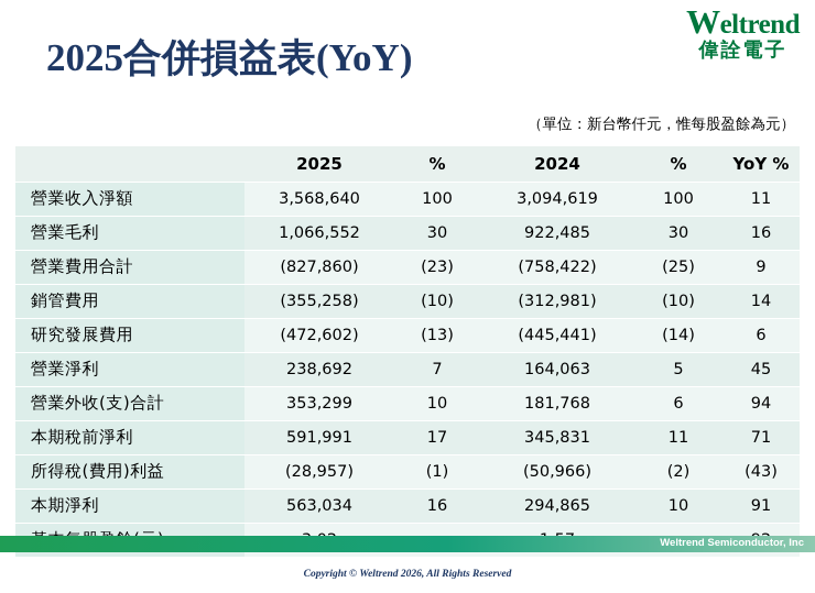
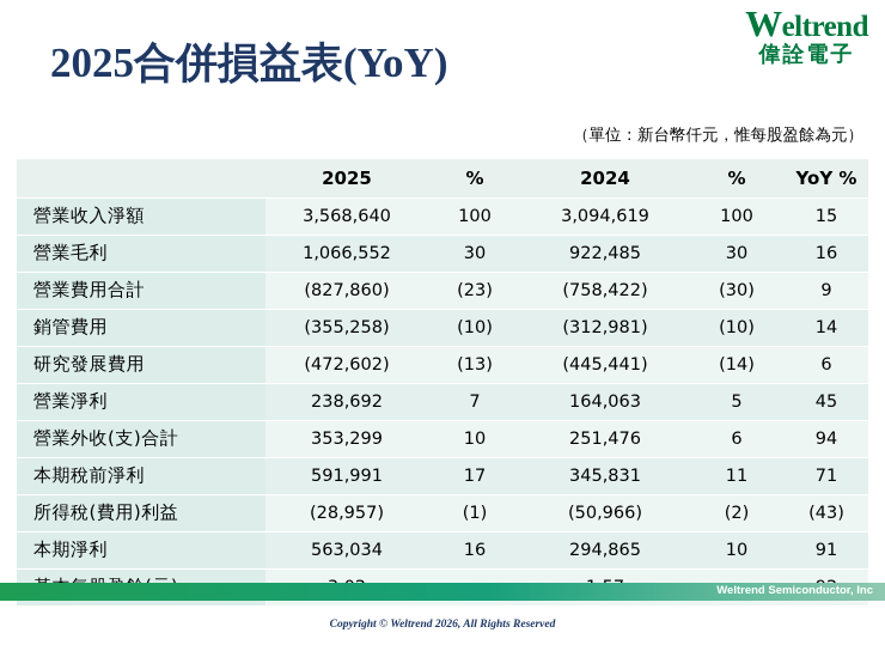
  Weltrend
  偉詮電子
  2025合併損益表(YoY)
  （單位：新台幣仟元，惟每股盈餘為元）
  	2025	%	2024	%	YoY %
- 營業收入淨額	3,568,640	100	3,094,619	100	11
+ 營業收入淨額	3,568,640	100	3,094,619	100	15
  營業毛利	1,066,552	30	922,485	30	16
- 營業費用合計	(827,860)	(23)	(758,422)	(25)	9
+ 營業費用合計	(827,860)	(23)	(758,422)	(30)	9
  銷管費用	(355,258)	(10)	(312,981)	(10)	14
  研究發展費用	(472,602)	(13)	(445,441)	(14)	6
  營業淨利	238,692	7	164,063	5	45
- 營業外收(支)合計	353,299	10	181,768	6	94
+ 營業外收(支)合計	353,299	10	251,476	6	94
  本期稅前淨利	591,991	17	345,831	11	71
  所得稅(費用)利益	(28,957)	(1)	(50,966)	(2)	(43)
  本期淨利	563,034	16	294,865	10	91
  Weltrend Semiconductor, Inc
  Copyright © Weltrend 2026, All Rights Reserved
